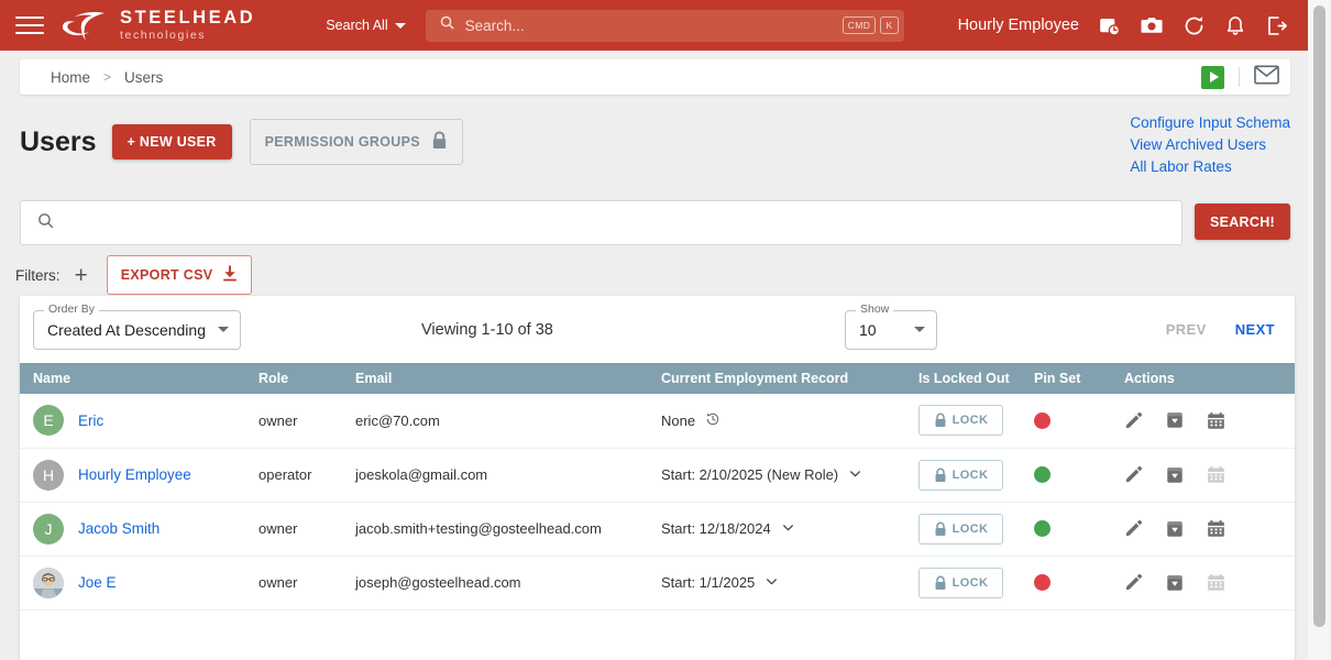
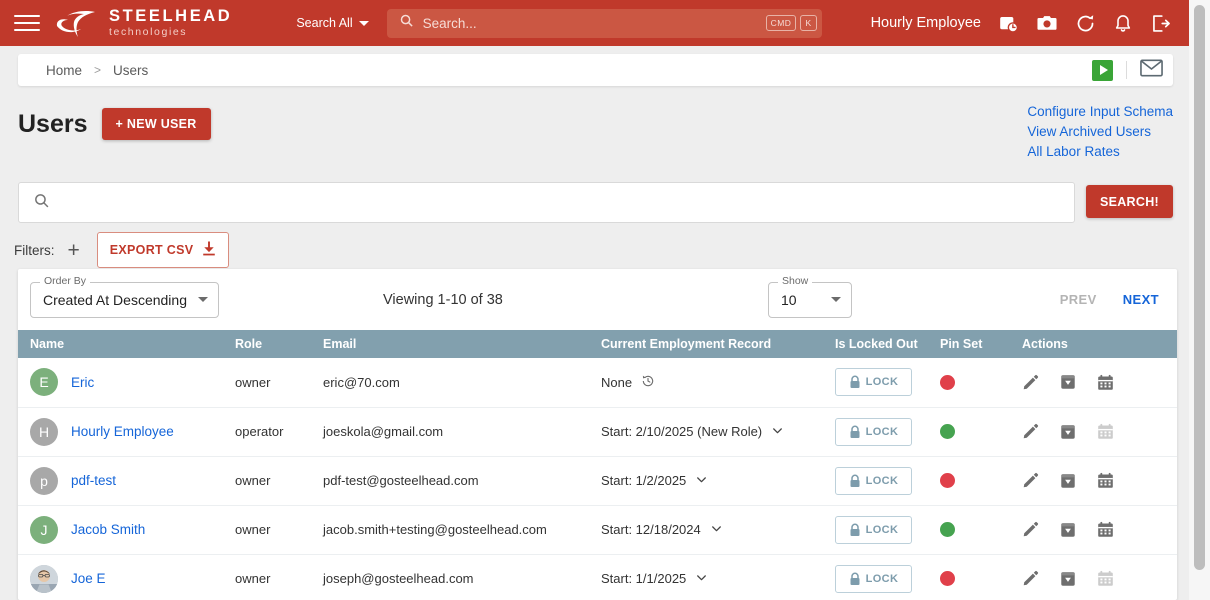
  STEELHEAD
  technologies
  Search All
  Search...
  CMD
  K
  Hourly Employee
  Home
  >
  Users
  Users
  + NEW USER
- PERMISSION GROUPS
  Configure Input Schema
  View Archived Users
  All Labor Rates
  SEARCH!
  Filters:
  +
  EXPORT CSV
  Order By
  Created At Descending
  Viewing 1-10 of 38
  Show
  10
  PREV
  NEXT
  Name	Role	Email	Current Employment Record	Is Locked Out	Pin Set	Actions
  E Eric	owner	eric@70.com	None	LOCK
  H Hourly Employee	operator	joeskola@gmail.com	Start: 2/10/2025 (New Role)	LOCK
+ p pdf-test	owner	pdf-test@gosteelhead.com	Start: 1/2/2025	LOCK
  J Jacob Smith	owner	jacob.smith+testing@gosteelhead.com	Start: 12/18/2024	LOCK
  Joe E	owner	joseph@gosteelhead.com	Start: 1/1/2025	LOCK
